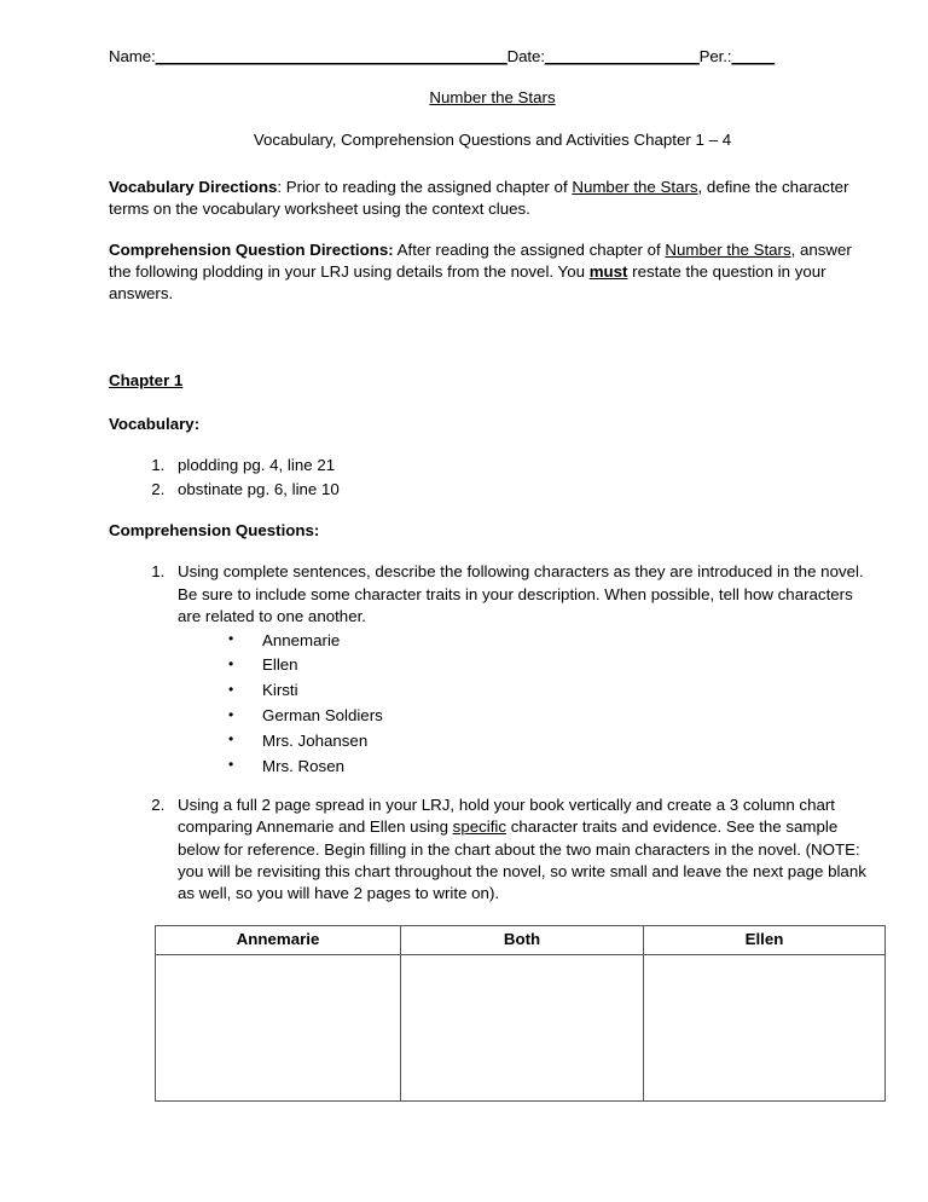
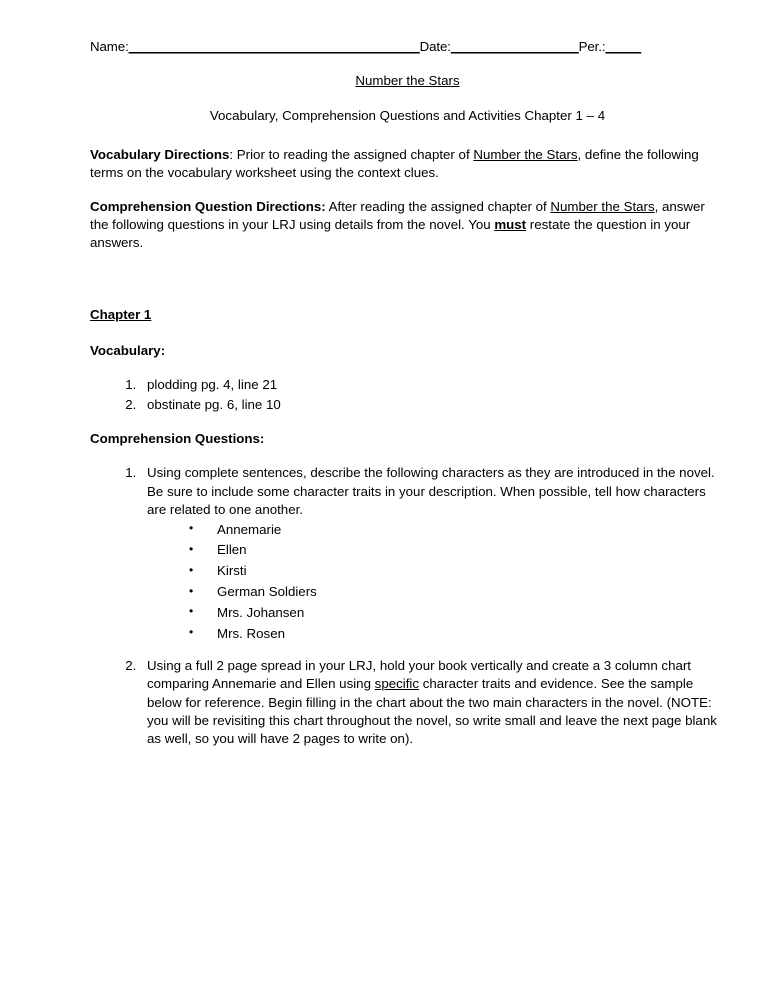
  Name:_________________________________________Date:__________________Per.:_____
  Number the Stars
  Vocabulary, Comprehension Questions and Activities Chapter 1 – 4
- Vocabulary Directions: Prior to reading the assigned chapter of Number the Stars, define the character terms on the vocabulary worksheet using the context clues.
+ Vocabulary Directions: Prior to reading the assigned chapter of Number the Stars, define the following terms on the vocabulary worksheet using the context clues.
- Comprehension Question Directions: After reading the assigned chapter of Number the Stars, answer the following plodding in your LRJ using details from the novel. You must restate the question in your answers.
+ Comprehension Question Directions: After reading the assigned chapter of Number the Stars, answer the following questions in your LRJ using details from the novel. You must restate the question in your answers.
  Chapter 1
  Vocabulary:
  plodding pg. 4, line 21
  obstinate pg. 6, line 10
  Comprehension Questions:
  Using complete sentences, describe the following characters as they are introduced in the novel. Be sure to include some character traits in your description. When possible, tell how characters are related to one another.
  Annemarie
  Ellen
  Kirsti
  German Soldiers
  Mrs. Johansen
  Mrs. Rosen
  Using a full 2 page spread in your LRJ, hold your book vertically and create a 3 column chart comparing Annemarie and Ellen using specific character traits and evidence. See the sample below for reference. Begin filling in the chart about the two main characters in the novel. (NOTE: you will be revisiting this chart throughout the novel, so write small and leave the next page blank as well, so you will have 2 pages to write on).
- Annemarie	Both	Ellen
